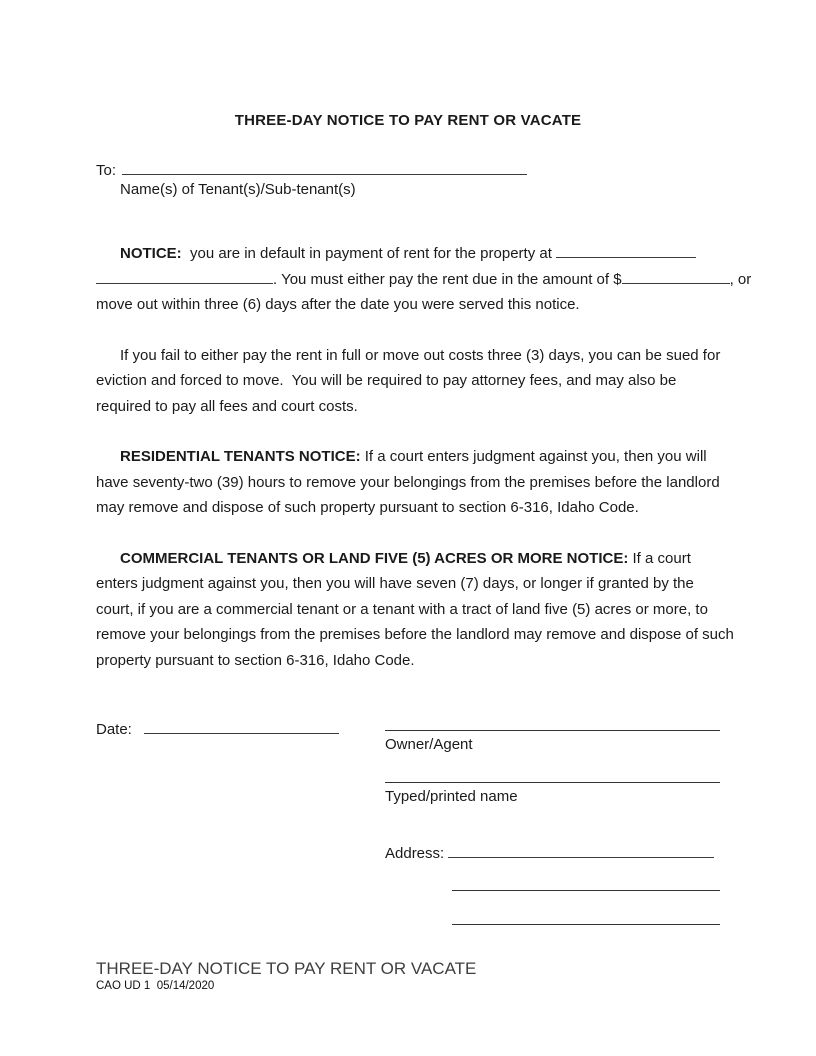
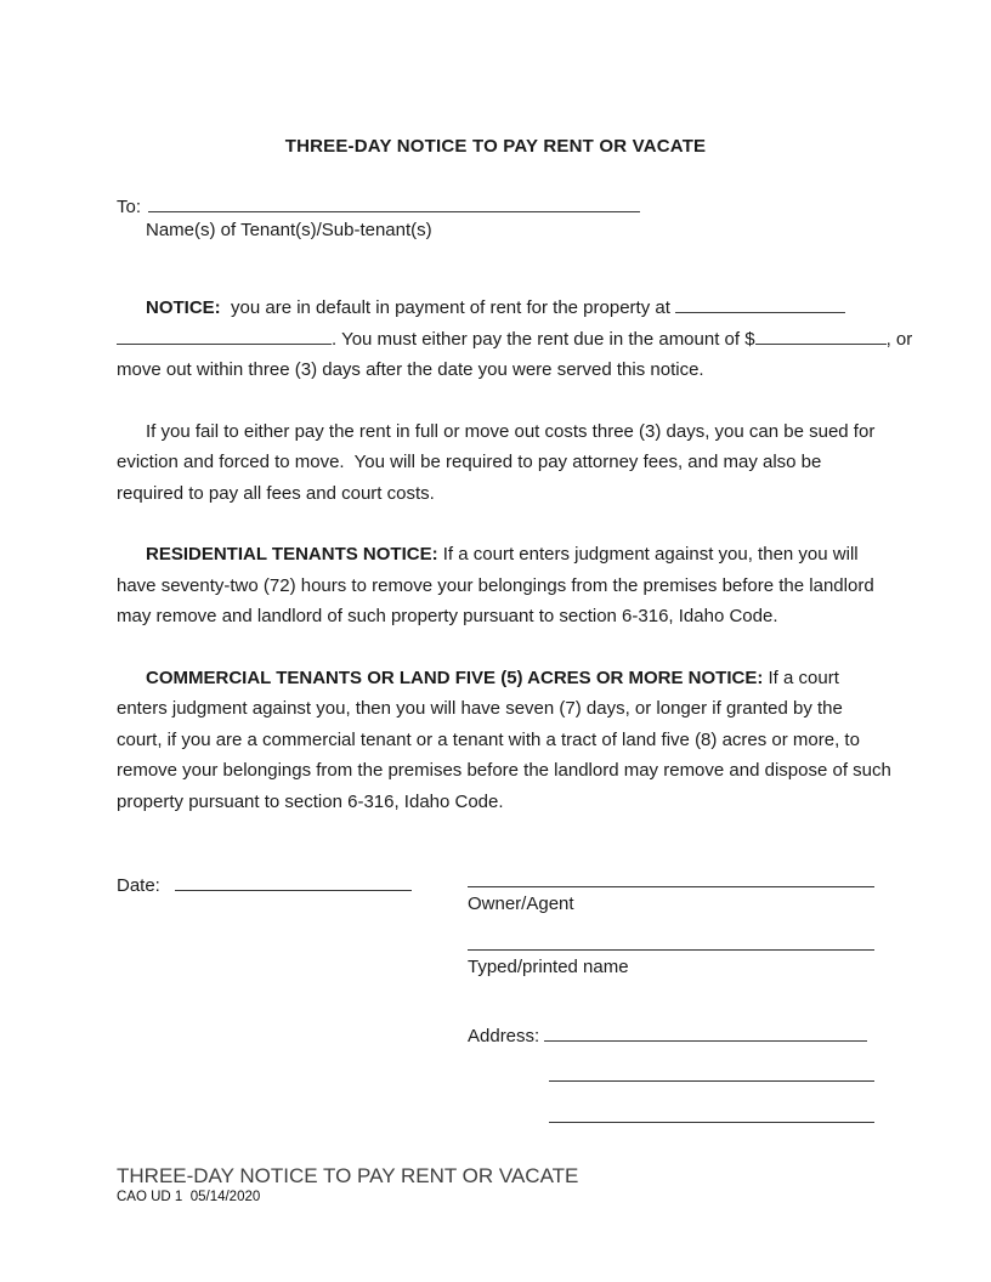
  THREE-DAY NOTICE TO PAY RENT OR VACATE
  To:
  Name(s) of Tenant(s)/Sub-tenant(s)
  NOTICE: you are in default in payment of rent for the property at
  . You must either pay the rent due in the amount of $ , or
- move out within three (6) days after the date you were served this notice.
+ move out within three (3) days after the date you were served this notice.
  If you fail to either pay the rent in full or move out costs three (3) days, you can be sued for
  eviction and forced to move. You will be required to pay attorney fees, and may also be
  required to pay all fees and court costs.
  RESIDENTIAL TENANTS NOTICE: If a court enters judgment against you, then you will
- have seventy-two (39) hours to remove your belongings from the premises before the landlord
+ have seventy-two (72) hours to remove your belongings from the premises before the landlord
- may remove and dispose of such property pursuant to section 6-316, Idaho Code.
+ may remove and landlord of such property pursuant to section 6-316, Idaho Code.
  COMMERCIAL TENANTS OR LAND FIVE (5) ACRES OR MORE NOTICE: If a court
  enters judgment against you, then you will have seven (7) days, or longer if granted by the
- court, if you are a commercial tenant or a tenant with a tract of land five (5) acres or more, to
+ court, if you are a commercial tenant or a tenant with a tract of land five (8) acres or more, to
  remove your belongings from the premises before the landlord may remove and dispose of such
  property pursuant to section 6-316, Idaho Code.
  Date:
  Owner/Agent
  Typed/printed name
  Address:
  THREE-DAY NOTICE TO PAY RENT OR VACATE
  CAO UD 1 05/14/2020
